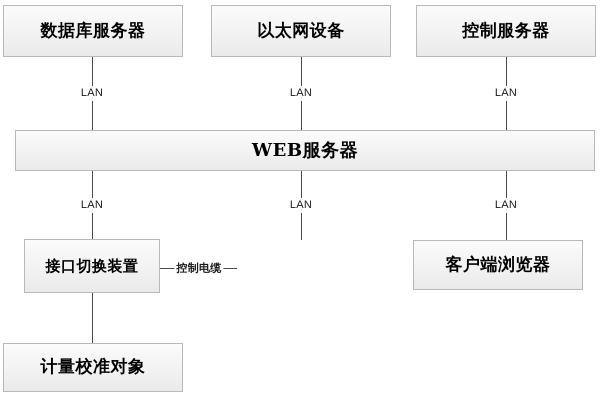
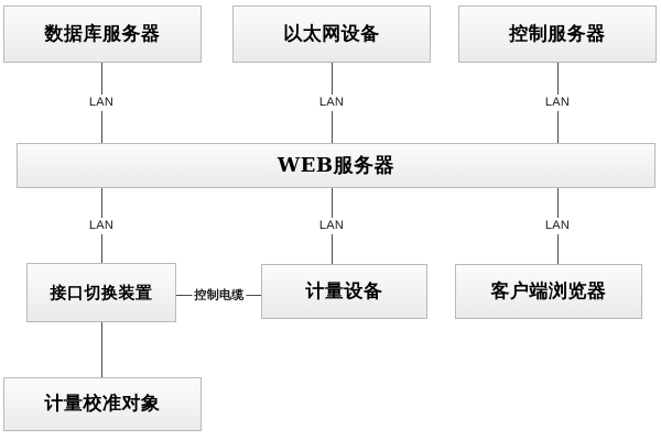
  数据库服务器
  以太网设备
  控制服务器
  LAN
  LAN
  LAN
  WEB服务器
  LAN
  LAN
  LAN
  接口切换装置
+ 计量设备
  客户端浏览器
  控制电缆
  计量校准对象
